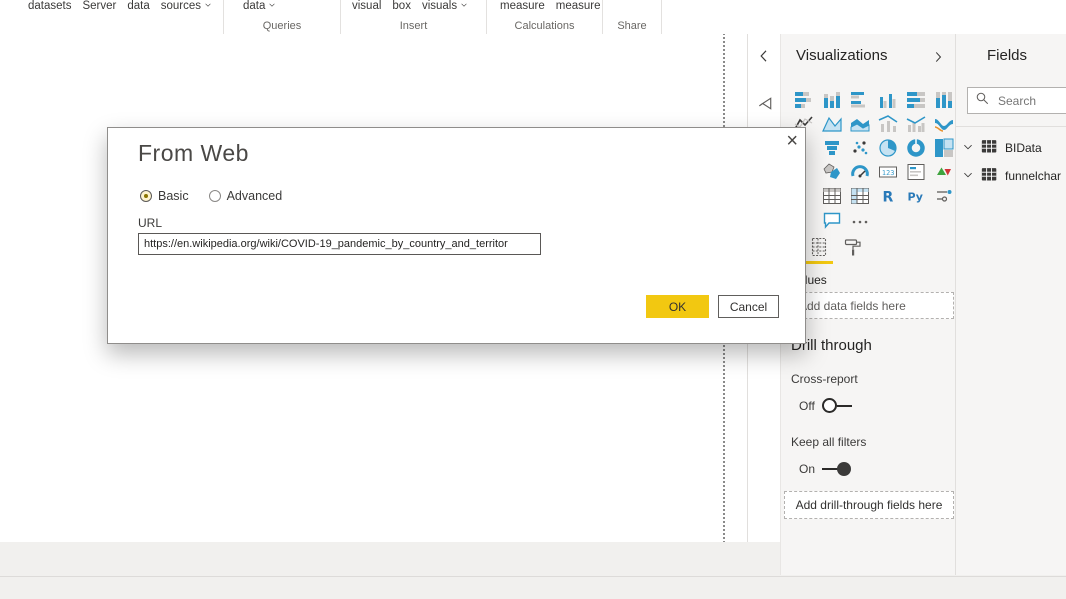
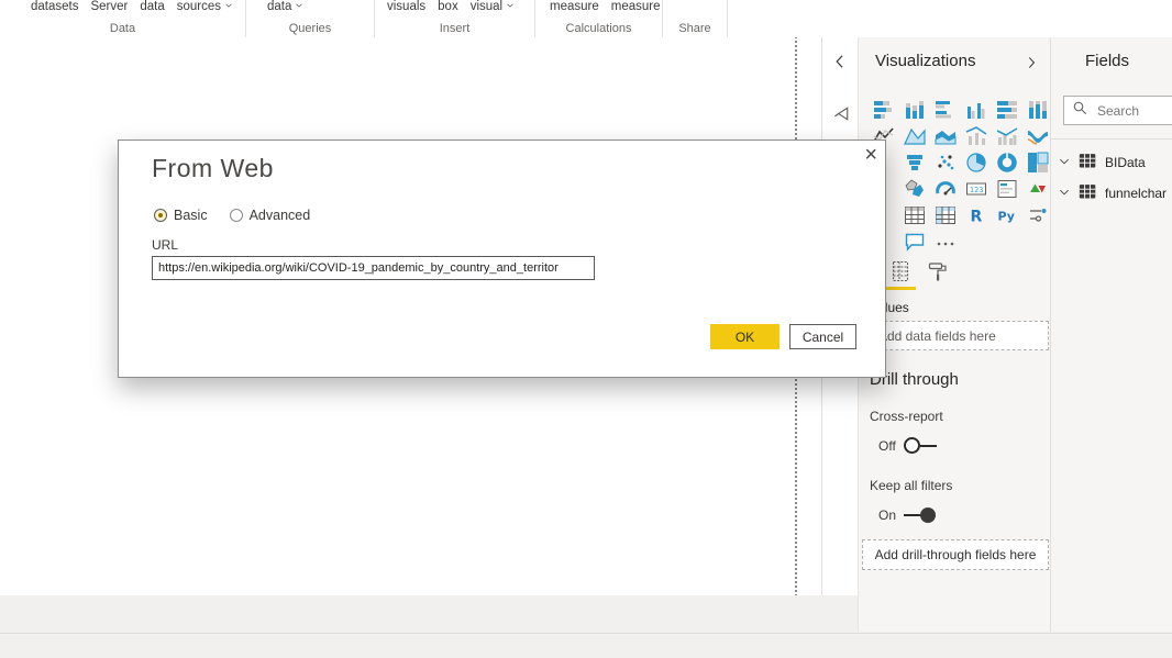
  datasets
  Server
  data
  sources
+ Data
  data
  Queries
- visual
+ visuals
  box
- visuals
+ visual
  Insert
  measure
  measure
  Calculations
  Share
  Visualizations
  123
  R
  Py
  dd data fields here
  Drill through
  Cross-report
  Off
  Keep all filters
  On
  Add drill-through fields here
  Fields
  Search
  BIData
  funnelchar
  ×
  From Web
  Basic
  Advanced
  URL
  https://en.wikipedia.org/wiki/COVID-19_pandemic_by_country_and_territor
  OK
  Cancel
